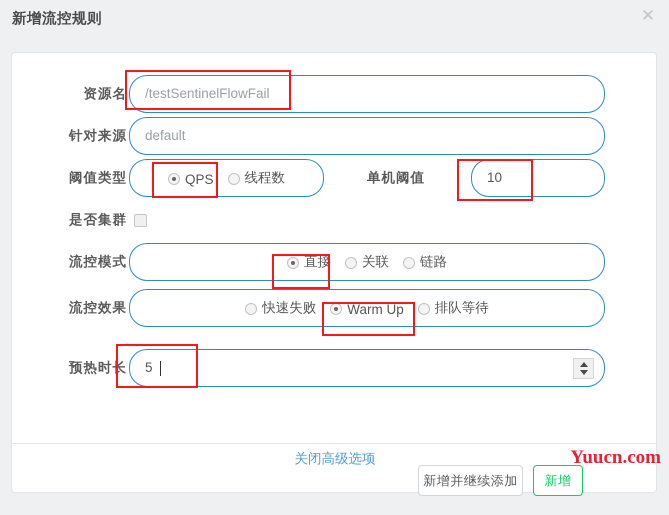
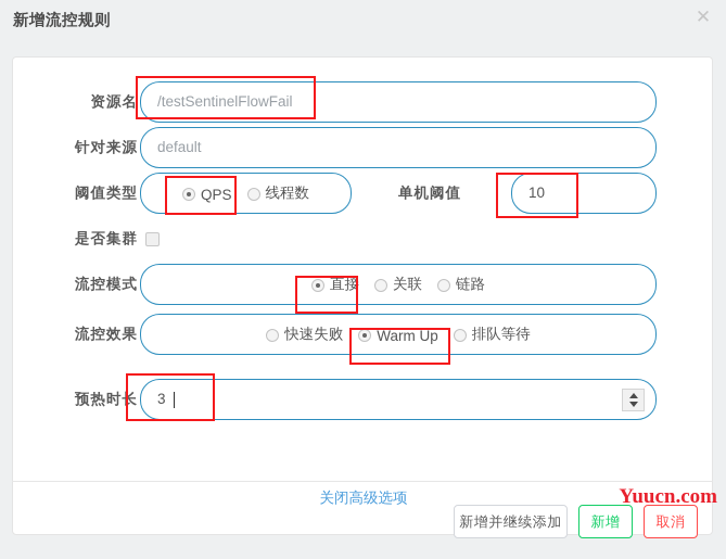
  新增流控规则
  ✕
  资源名
  /testSentinelFlowFail
  针对来源
  default
  阈值类型
  QPS
  线程数
  单机阈值
  10
  是否集群
  流控模式
  直接
  关联
  链路
  流控效果
  快速失败
  Warm Up
  排队等待
  预热时长
- 5
+ 3
  关闭高级选项
  新增并继续添加
  新增
+ 取消
  Yuucn.com
